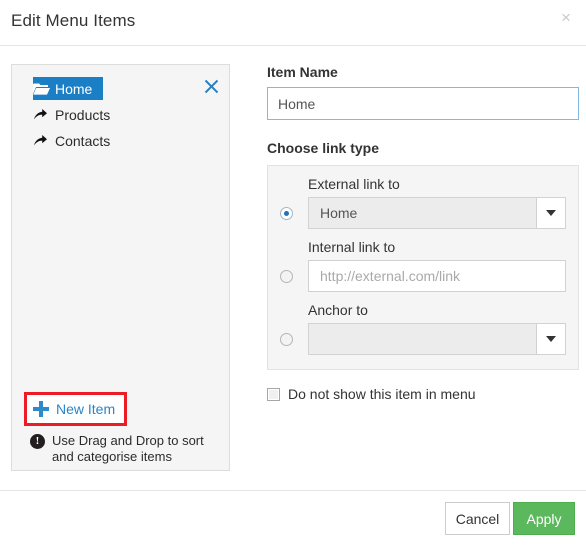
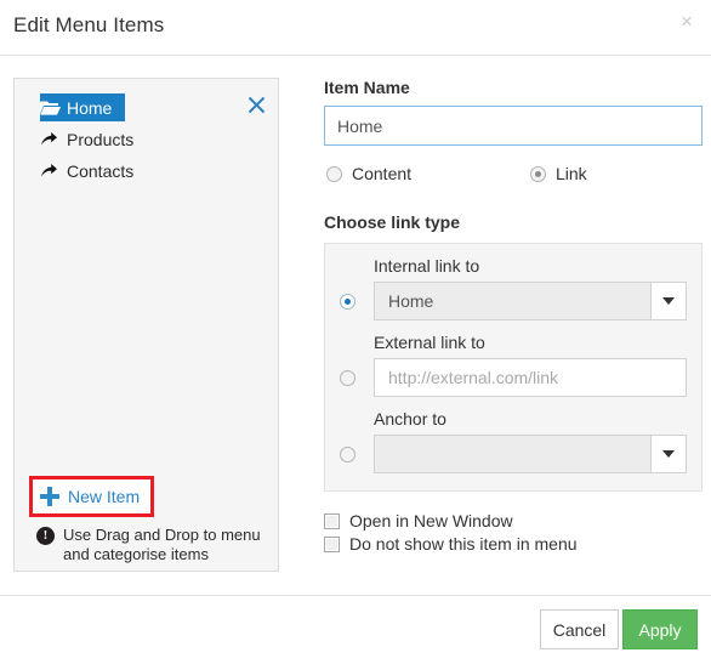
  Edit Menu Items
  ×
  Home
  Products
  Contacts
  New Item
  !
- Use Drag and Drop to sort and categorise items
+ Use Drag and Drop to menu and categorise items
  Item Name
  Home
+ Content
+ Link
  Choose link type
- External link to
+ Internal link to
  Home
- Internal link to
+ External link to
  http://external.com/link
  Anchor to
+ Open in New Window
  Do not show this item in menu
  Cancel
  Apply
